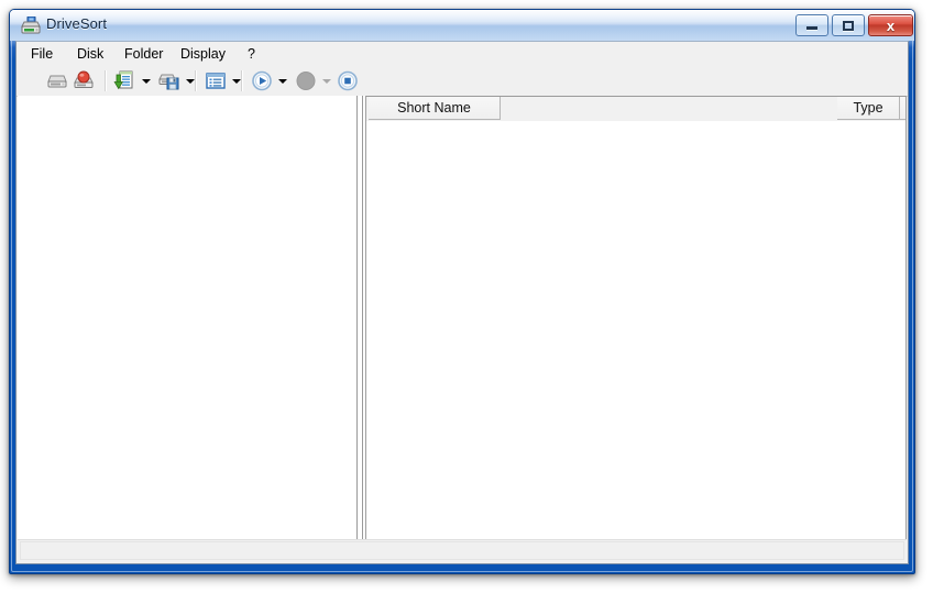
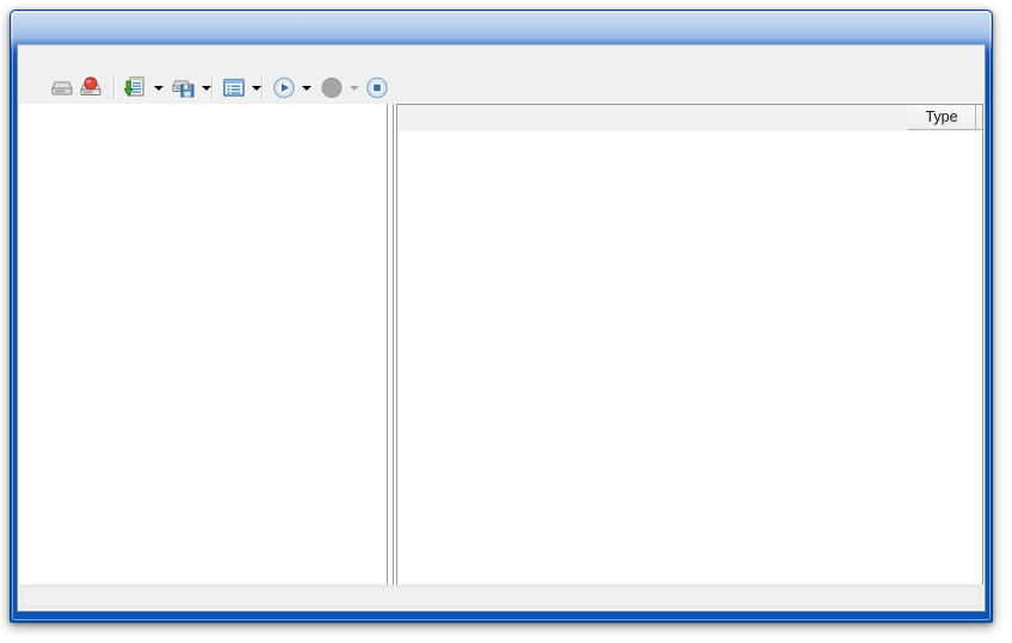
- DriveSort
- x
- File
- Disk
- Folder
- Display
- ?
- Short Name
  Type
